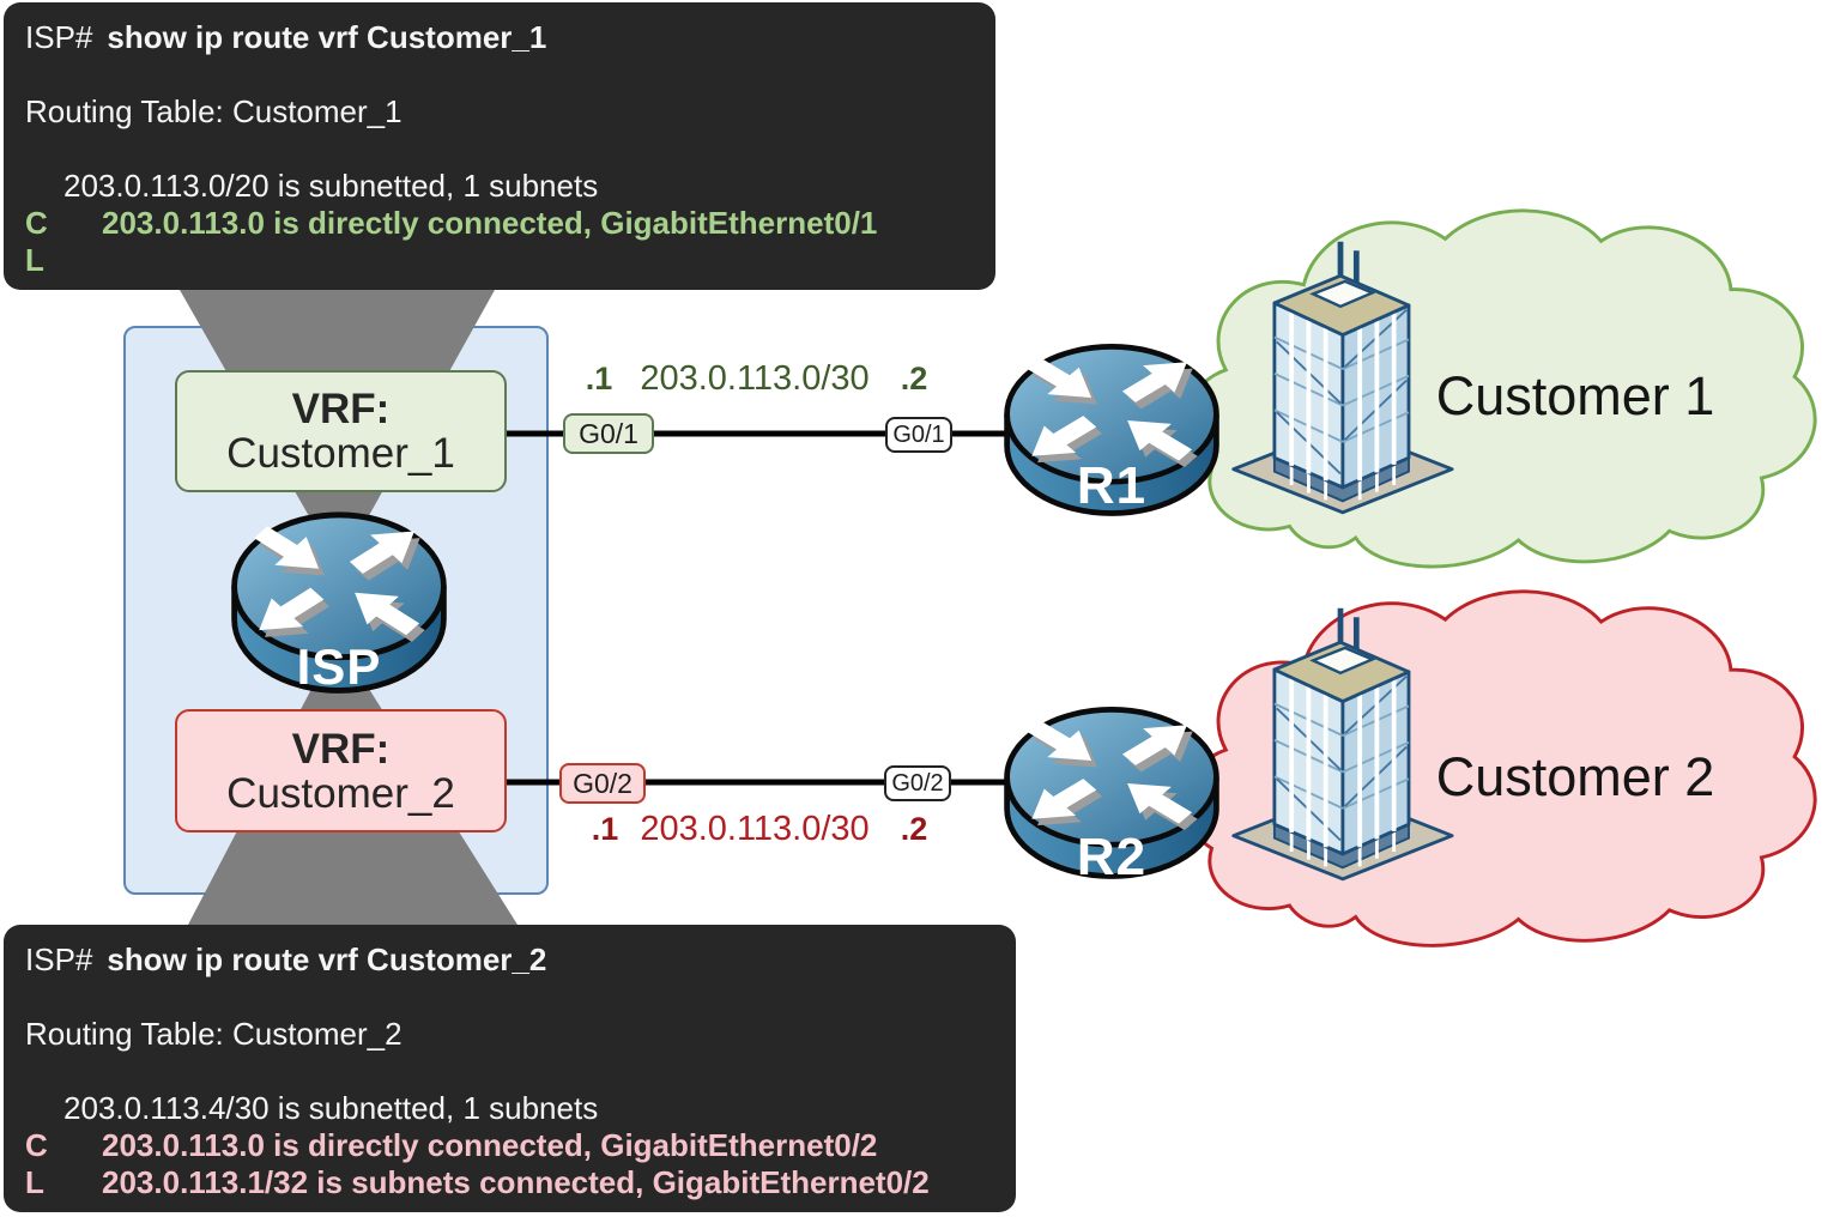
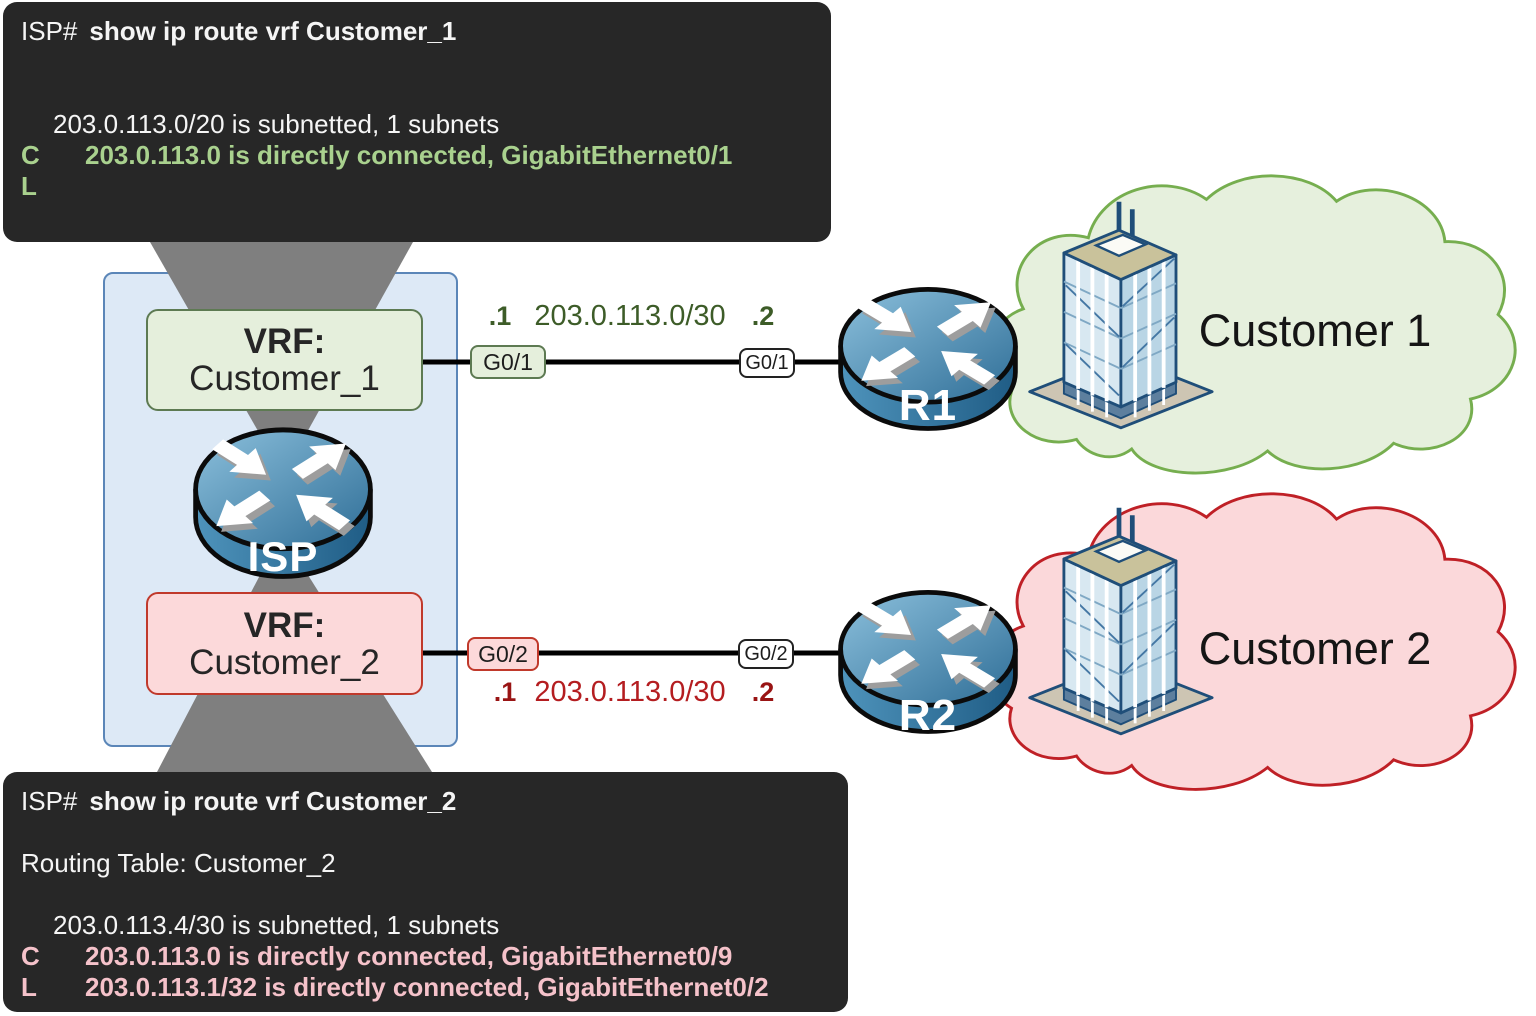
  ISP#
  show ip route vrf Customer_1
- Routing Table: Customer_1
  203.0.113.0/20 is subnetted, 1 subnets
  C
  203.0.113.0 is directly connected, GigabitEthernet0/1
  L
  ISP#
  show ip route vrf Customer_2
  Routing Table: Customer_2
  203.0.113.4/30 is subnetted, 1 subnets
  C
- 203.0.113.0 is directly connected, GigabitEthernet0/2
+ 203.0.113.0 is directly connected, GigabitEthernet0/9
  L
- 203.0.113.1/32 is subnets connected, GigabitEthernet0/2
+ 203.0.113.1/32 is directly connected, GigabitEthernet0/2
  VRF:
  Customer_1
  VRF:
  Customer_2
  ISP
  R1
  R2
  G0/1
  G0/1
  .1
  203.0.113.0/30
  .2
  G0/2
  G0/2
  .1
  203.0.113.0/30
  .2
  Customer 1
  Customer 2
